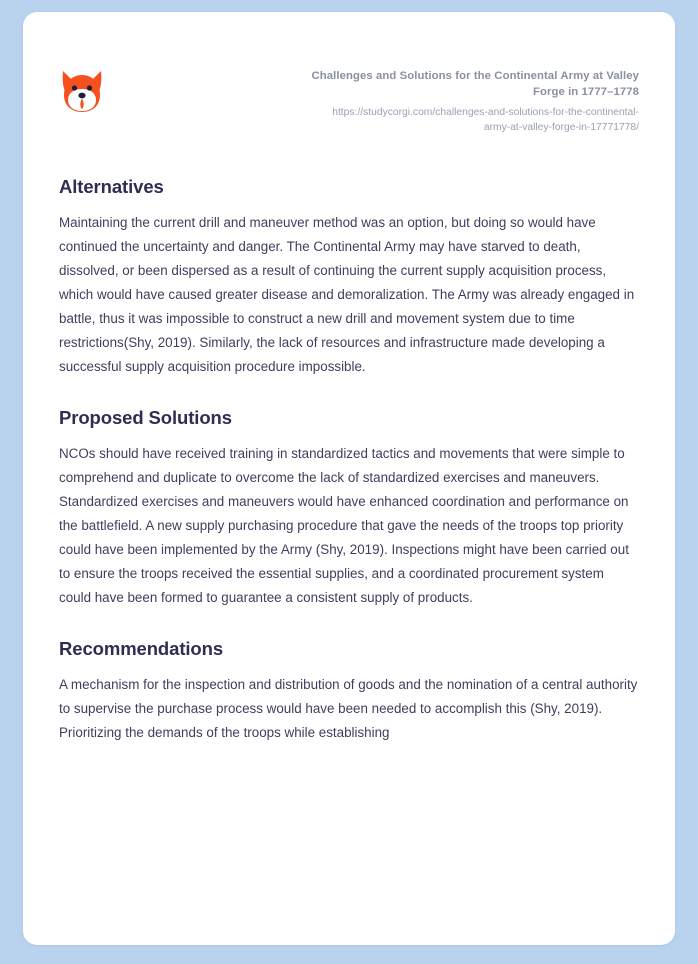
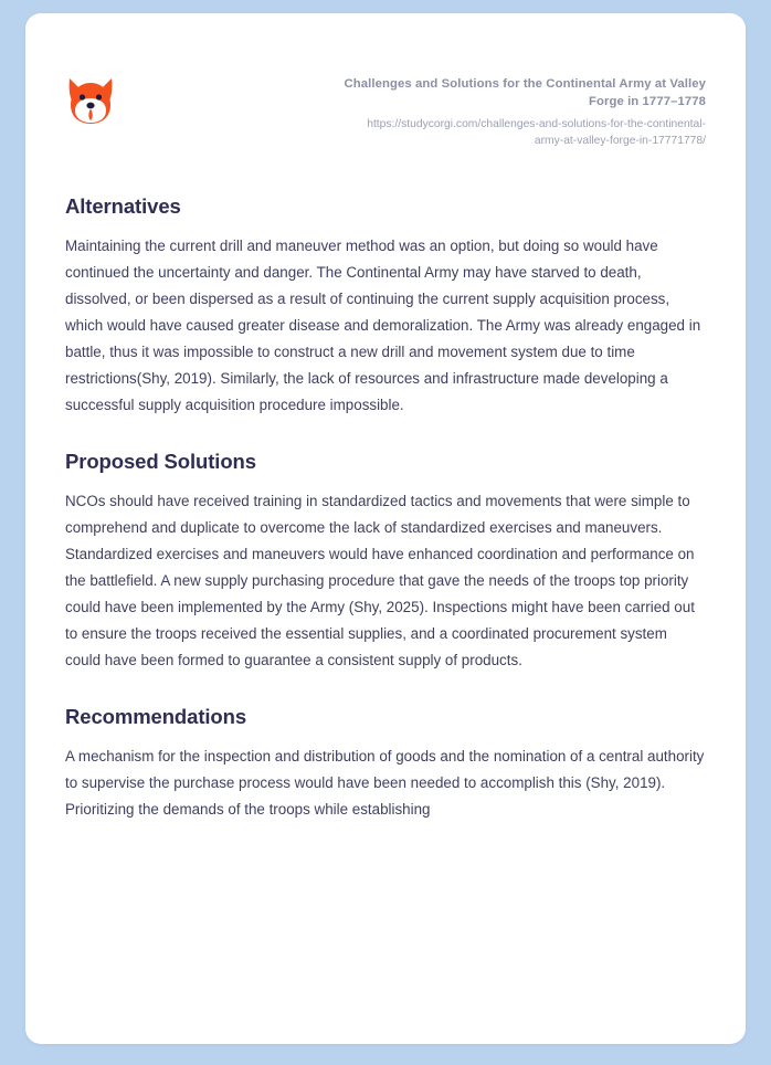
  Challenges and Solutions for the Continental Army at Valley Forge in 1777–1778
  https://studycorgi.com/challenges-and-solutions-for-the-continental-army-at-valley-forge-in-17771778/
  Alternatives
  Maintaining the current drill and maneuver method was an option, but doing so would have continued the uncertainty and danger. The Continental Army may have starved to death, dissolved, or been dispersed as a result of continuing the current supply acquisition process, which would have caused greater disease and demoralization. The Army was already engaged in battle, thus it was impossible to construct a new drill and movement system due to time restrictions(Shy, 2019). Similarly, the lack of resources and infrastructure made developing a successful supply acquisition procedure impossible.
  Proposed Solutions
- NCOs should have received training in standardized tactics and movements that were simple to comprehend and duplicate to overcome the lack of standardized exercises and maneuvers. Standardized exercises and maneuvers would have enhanced coordination and performance on the battlefield. A new supply purchasing procedure that gave the needs of the troops top priority could have been implemented by the Army (Shy, 2019). Inspections might have been carried out to ensure the troops received the essential supplies, and a coordinated procurement system could have been formed to guarantee a consistent supply of products.
+ NCOs should have received training in standardized tactics and movements that were simple to comprehend and duplicate to overcome the lack of standardized exercises and maneuvers. Standardized exercises and maneuvers would have enhanced coordination and performance on the battlefield. A new supply purchasing procedure that gave the needs of the troops top priority could have been implemented by the Army (Shy, 2025). Inspections might have been carried out to ensure the troops received the essential supplies, and a coordinated procurement system could have been formed to guarantee a consistent supply of products.
  Recommendations
  A mechanism for the inspection and distribution of goods and the nomination of a central authority to supervise the purchase process would have been needed to accomplish this (Shy, 2019). Prioritizing the demands of the troops while establishing
